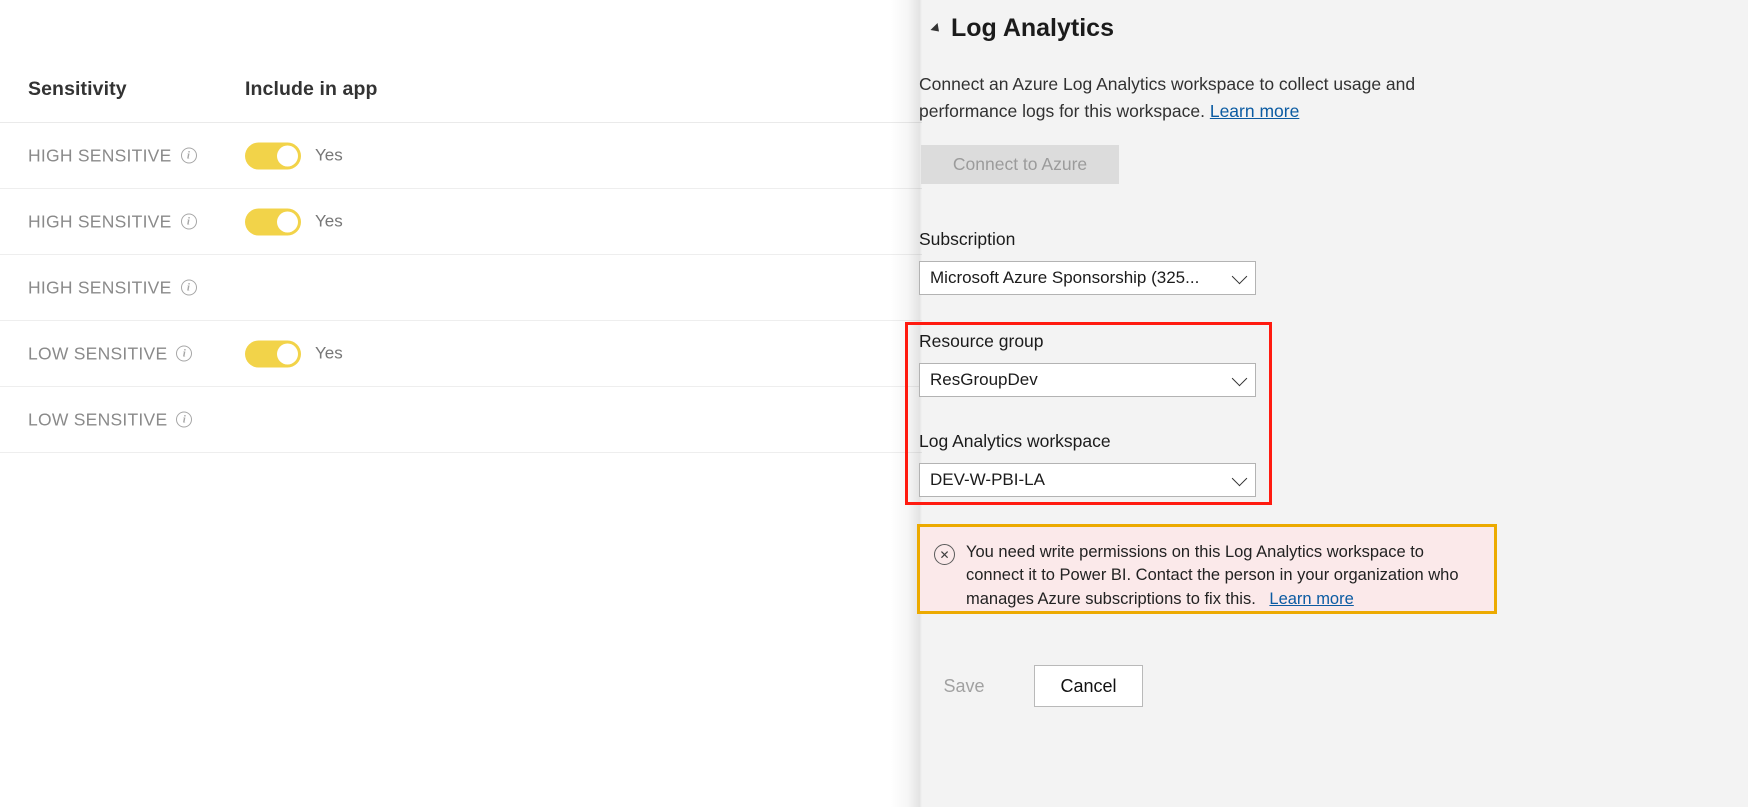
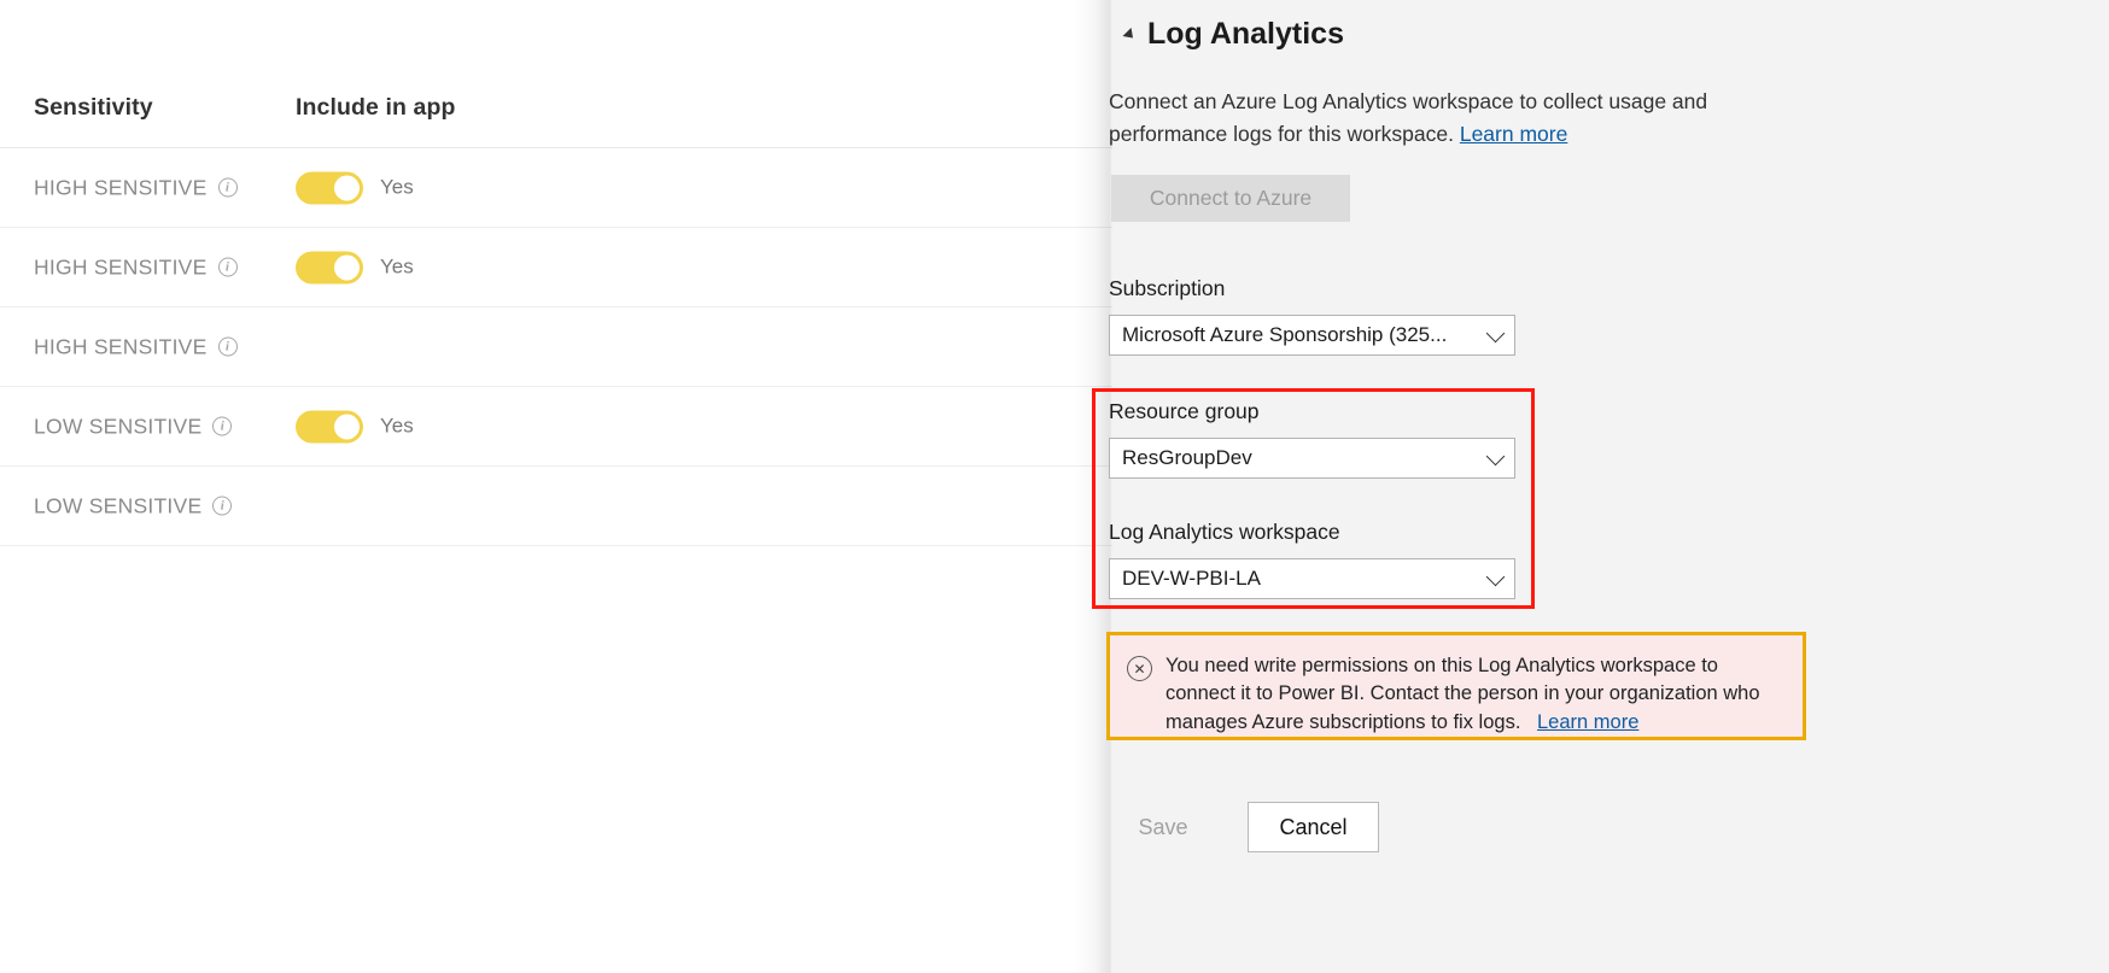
  Sensitivity
  Include in app
  HIGH SENSITIVE
  i
  Yes
  HIGH SENSITIVE
  i
  Yes
  HIGH SENSITIVE
  i
  LOW SENSITIVE
  i
  Yes
  LOW SENSITIVE
  i
  Log Analytics
  Connect an Azure Log Analytics workspace to collect usage and performance logs for this workspace. Learn more
  Connect to Azure
  Subscription
  Microsoft Azure Sponsorship (325...
  Resource group
  ResGroupDev
  Log Analytics workspace
  DEV-W-PBI-LA
  ✕
- You need write permissions on this Log Analytics workspace to connect it to Power BI. Contact the person in your organization who manages Azure subscriptions to fix this. Learn more
+ You need write permissions on this Log Analytics workspace to connect it to Power BI. Contact the person in your organization who manages Azure subscriptions to fix logs. Learn more
  Save
  Cancel
